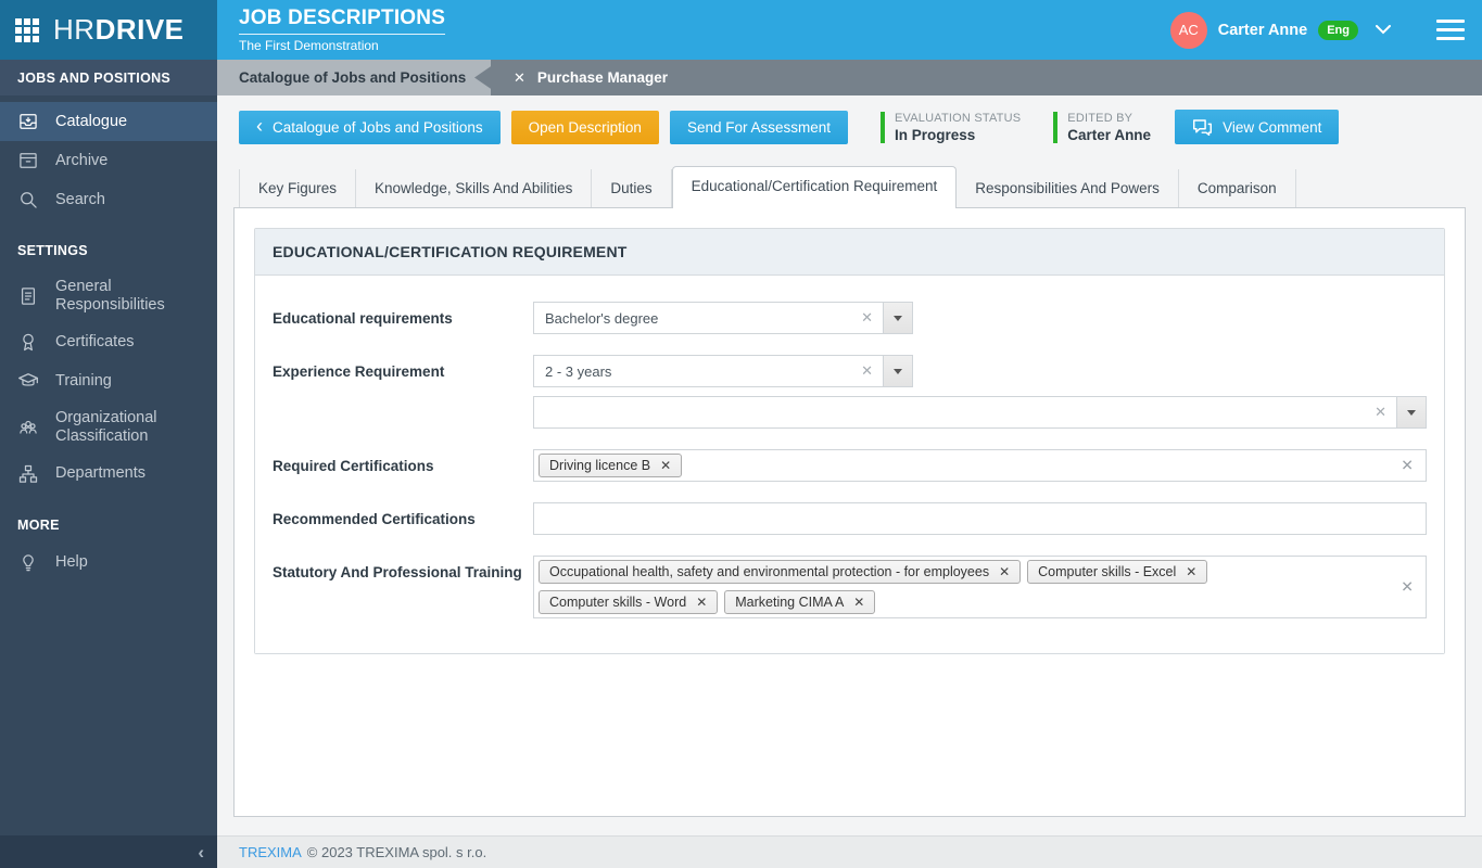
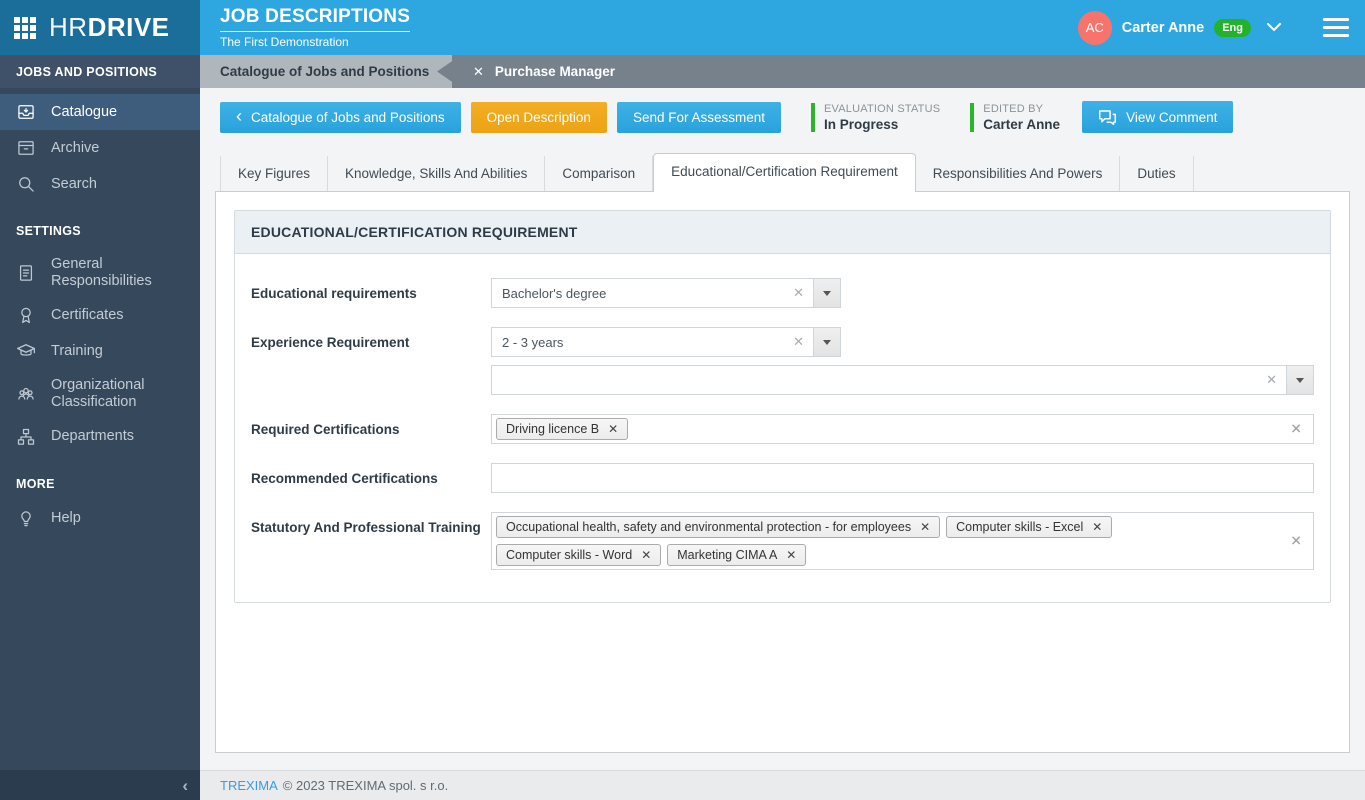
  HRDRIVE
  JOBS AND POSITIONS
  Catalogue
  Archive
  Search
  SETTINGS
  General Responsibilities
  Certificates
  Training
  Organizational Classification
  Departments
  MORE
  Help
  ‹
  JOB DESCRIPTIONS
  The First Demonstration
  AC
  Carter Anne
  Eng
  Catalogue of Jobs and Positions
  ✕
  Purchase Manager
  ‹
  Catalogue of Jobs and Positions
  Open Description
  Send For Assessment
  EVALUATION STATUS
  In Progress
  EDITED BY
  Carter Anne
  View Comment
  Key Figures
  Knowledge, Skills And Abilities
- Duties
+ Comparison
  Educational/Certification Requirement
  Responsibilities And Powers
- Comparison
+ Duties
  EDUCATIONAL/CERTIFICATION REQUIREMENT
  Educational requirements
  Bachelor's degree
  ✕
  Experience Requirement
  2 - 3 years
  ✕
  ✕
  Required Certifications
  Driving licence B
  ✕
  ✕
  Recommended Certifications
  Statutory And Professional Training
  Occupational health, safety and environmental protection - for employees
  ✕
  Computer skills - Excel
  ✕
  Computer skills - Word
  ✕
  Marketing CIMA A
  ✕
  ✕
  TREXIMA
  © 2023 TREXIMA spol. s r.o.
